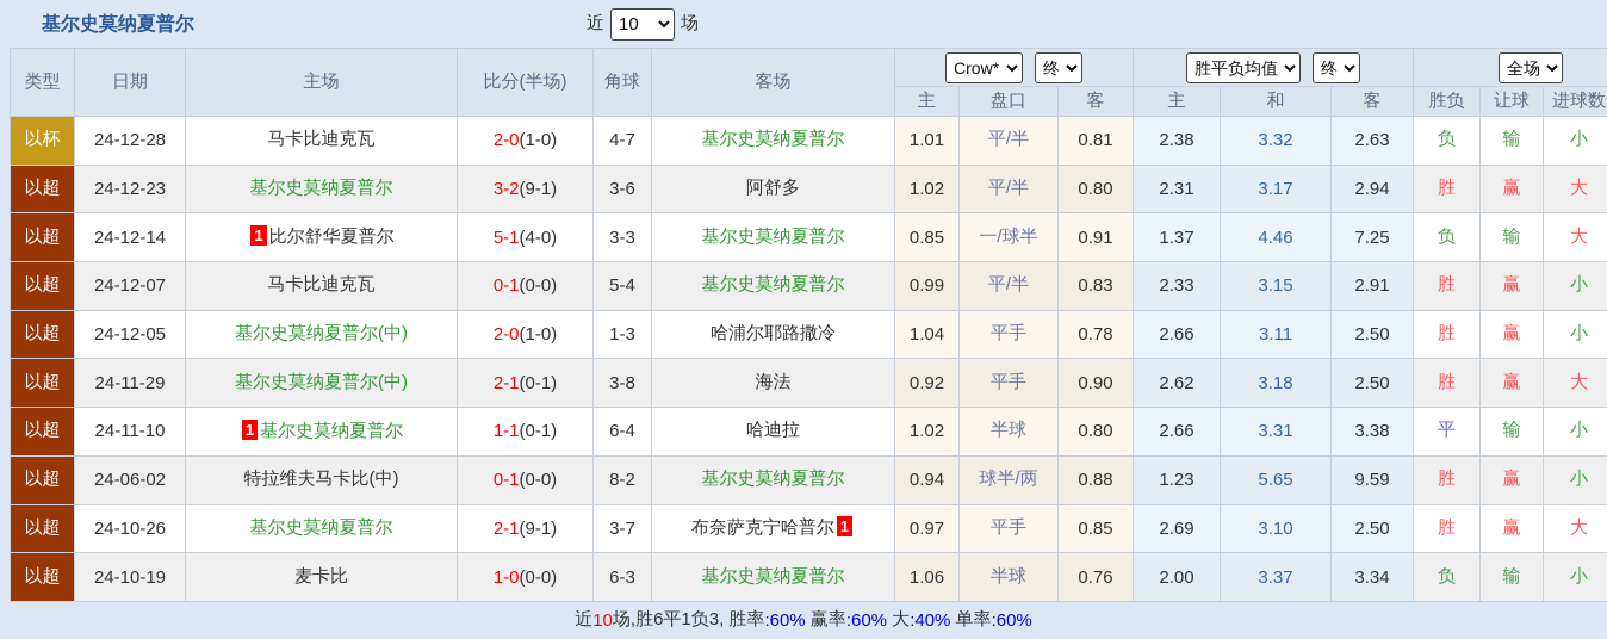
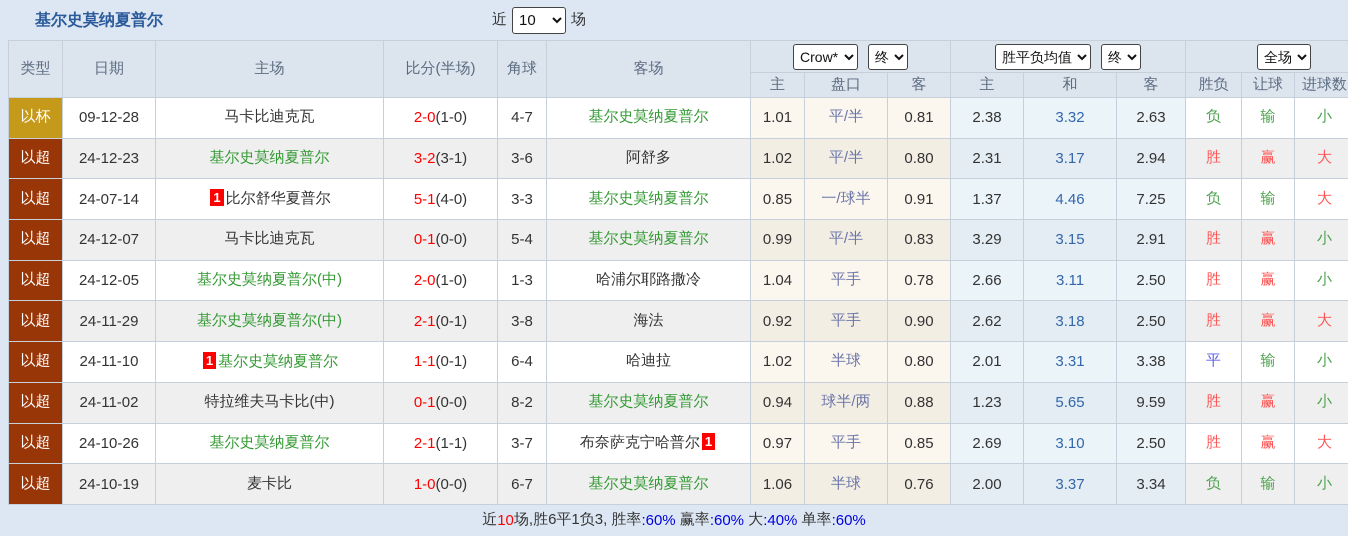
  基尔史莫纳夏普尔
  近
  10
  场
  类型	日期	主场	比分(半场)	角球	客场	Crow* 终	胜平负均值 终	全场
  主	盘口	客	主	和	客	胜负	让球	进球数
- 以杯	24-12-28	马卡比迪克瓦	2-0(1-0)	4-7	基尔史莫纳夏普尔	1.01	平/半	0.81	2.38	3.32	2.63	负	输	小
+ 以杯	09-12-28	马卡比迪克瓦	2-0(1-0)	4-7	基尔史莫纳夏普尔	1.01	平/半	0.81	2.38	3.32	2.63	负	输	小
- 以超	24-12-23	基尔史莫纳夏普尔	3-2(9-1)	3-6	阿舒多	1.02	平/半	0.80	2.31	3.17	2.94	胜	赢	大
+ 以超	24-12-23	基尔史莫纳夏普尔	3-2(3-1)	3-6	阿舒多	1.02	平/半	0.80	2.31	3.17	2.94	胜	赢	大
- 以超	24-12-14	1 比尔舒华夏普尔	5-1(4-0)	3-3	基尔史莫纳夏普尔	0.85	一/球半	0.91	1.37	4.46	7.25	负	输	大
+ 以超	24-07-14	1 比尔舒华夏普尔	5-1(4-0)	3-3	基尔史莫纳夏普尔	0.85	一/球半	0.91	1.37	4.46	7.25	负	输	大
- 以超	24-12-07	马卡比迪克瓦	0-1(0-0)	5-4	基尔史莫纳夏普尔	0.99	平/半	0.83	2.33	3.15	2.91	胜	赢	小
+ 以超	24-12-07	马卡比迪克瓦	0-1(0-0)	5-4	基尔史莫纳夏普尔	0.99	平/半	0.83	3.29	3.15	2.91	胜	赢	小
  以超	24-12-05	基尔史莫纳夏普尔(中)	2-0(1-0)	1-3	哈浦尔耶路撒冷	1.04	平手	0.78	2.66	3.11	2.50	胜	赢	小
  以超	24-11-29	基尔史莫纳夏普尔(中)	2-1(0-1)	3-8	海法	0.92	平手	0.90	2.62	3.18	2.50	胜	赢	大
- 以超	24-11-10	1 基尔史莫纳夏普尔	1-1(0-1)	6-4	哈迪拉	1.02	半球	0.80	2.66	3.31	3.38	平	输	小
+ 以超	24-11-10	1 基尔史莫纳夏普尔	1-1(0-1)	6-4	哈迪拉	1.02	半球	0.80	2.01	3.31	3.38	平	输	小
- 以超	24-06-02	特拉维夫马卡比(中)	0-1(0-0)	8-2	基尔史莫纳夏普尔	0.94	球半/两	0.88	1.23	5.65	9.59	胜	赢	小
+ 以超	24-11-02	特拉维夫马卡比(中)	0-1(0-0)	8-2	基尔史莫纳夏普尔	0.94	球半/两	0.88	1.23	5.65	9.59	胜	赢	小
- 以超	24-10-26	基尔史莫纳夏普尔	2-1(9-1)	3-7	布奈萨克宁哈普尔 1	0.97	平手	0.85	2.69	3.10	2.50	胜	赢	大
+ 以超	24-10-26	基尔史莫纳夏普尔	2-1(1-1)	3-7	布奈萨克宁哈普尔 1	0.97	平手	0.85	2.69	3.10	2.50	胜	赢	大
- 以超	24-10-19	麦卡比	1-0(0-0)	6-3	基尔史莫纳夏普尔	1.06	半球	0.76	2.00	3.37	3.34	负	输	小
+ 以超	24-10-19	麦卡比	1-0(0-0)	6-7	基尔史莫纳夏普尔	1.06	半球	0.76	2.00	3.37	3.34	负	输	小
  近
  10
  场,胜6平1负3, 胜率
  :60%
  赢率
  :60%
  大
  :40%
  单率
  :60%
